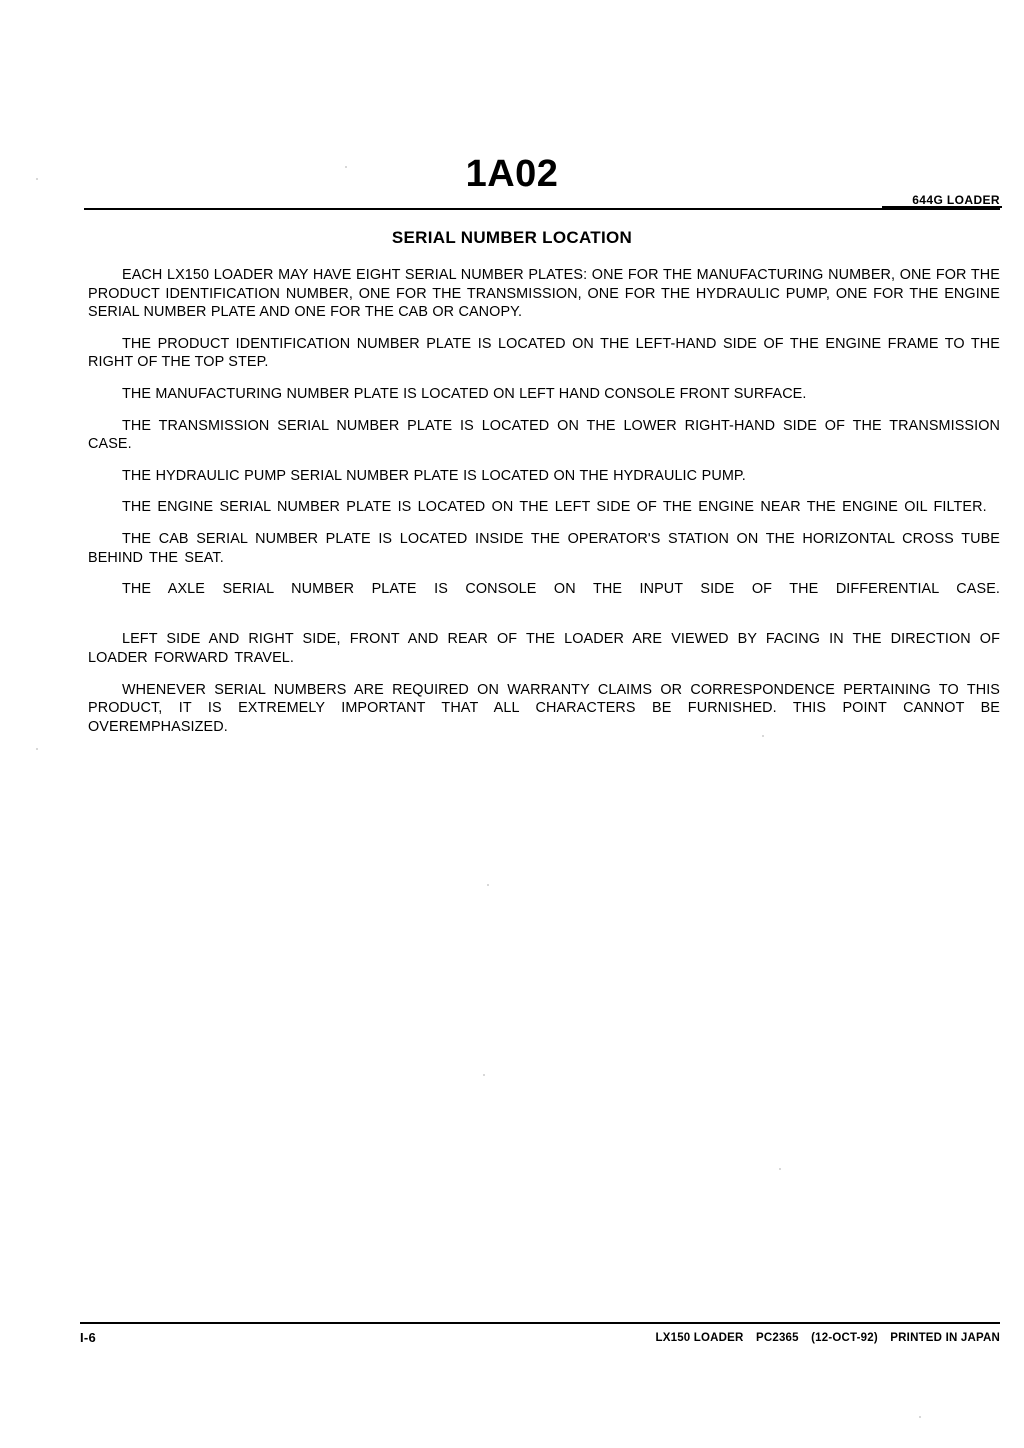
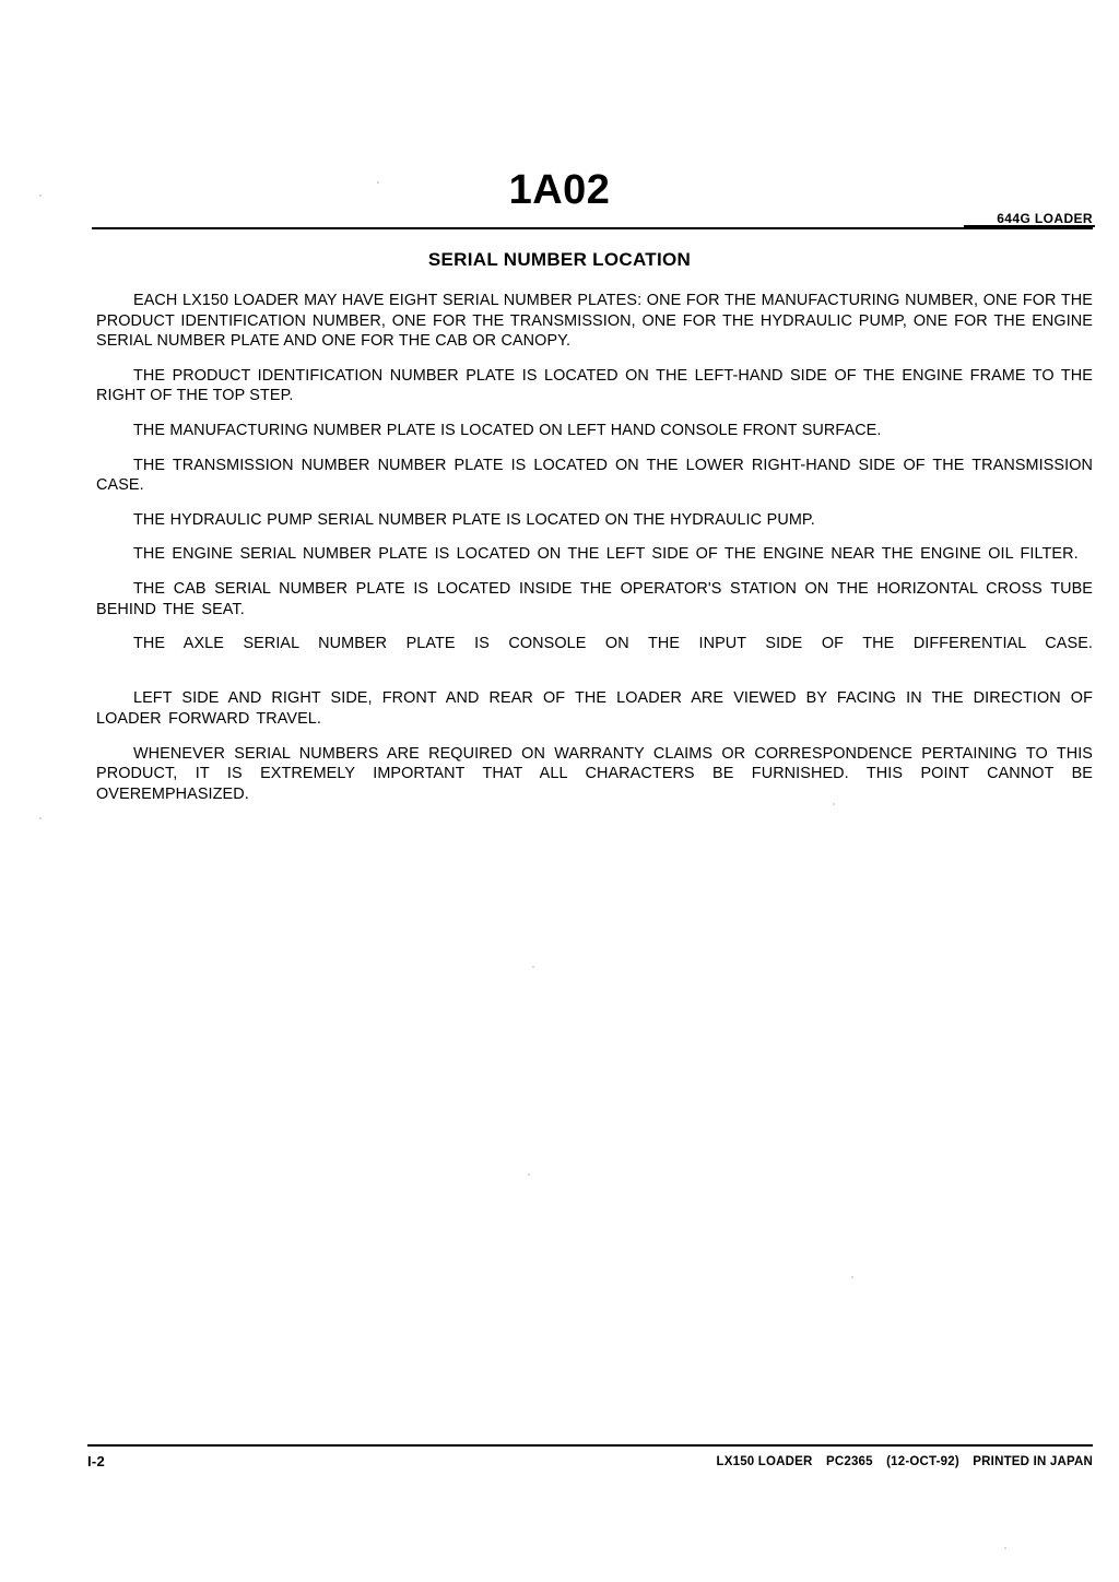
  1A02
  644G LOADER
  SERIAL NUMBER LOCATION
  EACH LX150 LOADER MAY HAVE EIGHT SERIAL NUMBER PLATES: ONE FOR THE MANUFACTURING NUMBER, ONE FOR THE PRODUCT IDENTIFICATION NUMBER, ONE FOR THE TRANSMISSION, ONE FOR THE HYDRAULIC PUMP, ONE FOR THE ENGINE SERIAL NUMBER PLATE AND ONE FOR THE CAB OR CANOPY.
  THE PRODUCT IDENTIFICATION NUMBER PLATE IS LOCATED ON THE LEFT-HAND SIDE OF THE ENGINE FRAME TO THE RIGHT OF THE TOP STEP.
  THE MANUFACTURING NUMBER PLATE IS LOCATED ON LEFT HAND CONSOLE FRONT SURFACE.
- THE TRANSMISSION SERIAL NUMBER PLATE IS LOCATED ON THE LOWER RIGHT-HAND SIDE OF THE TRANSMISSION CASE.
+ THE TRANSMISSION NUMBER NUMBER PLATE IS LOCATED ON THE LOWER RIGHT-HAND SIDE OF THE TRANSMISSION CASE.
  THE HYDRAULIC PUMP SERIAL NUMBER PLATE IS LOCATED ON THE HYDRAULIC PUMP.
  THE ENGINE SERIAL NUMBER PLATE IS LOCATED ON THE LEFT SIDE OF THE ENGINE NEAR THE ENGINE OIL FILTER.
  THE CAB SERIAL NUMBER PLATE IS LOCATED INSIDE THE OPERATOR'S STATION ON THE HORIZONTAL CROSS TUBE BEHIND THE SEAT.
  THE AXLE SERIAL NUMBER PLATE IS CONSOLE ON THE INPUT SIDE OF THE DIFFERENTIAL CASE.
  LEFT SIDE AND RIGHT SIDE, FRONT AND REAR OF THE LOADER ARE VIEWED BY FACING IN THE DIRECTION OF LOADER FORWARD TRAVEL.
  WHENEVER SERIAL NUMBERS ARE REQUIRED ON WARRANTY CLAIMS OR CORRESPONDENCE PERTAINING TO THIS PRODUCT, IT IS EXTREMELY IMPORTANT THAT ALL CHARACTERS BE FURNISHED. THIS POINT CANNOT BE OVEREMPHASIZED.
- I-6
+ I-2
  LX150 LOADER PC2365 (12-OCT-92) PRINTED IN JAPAN
